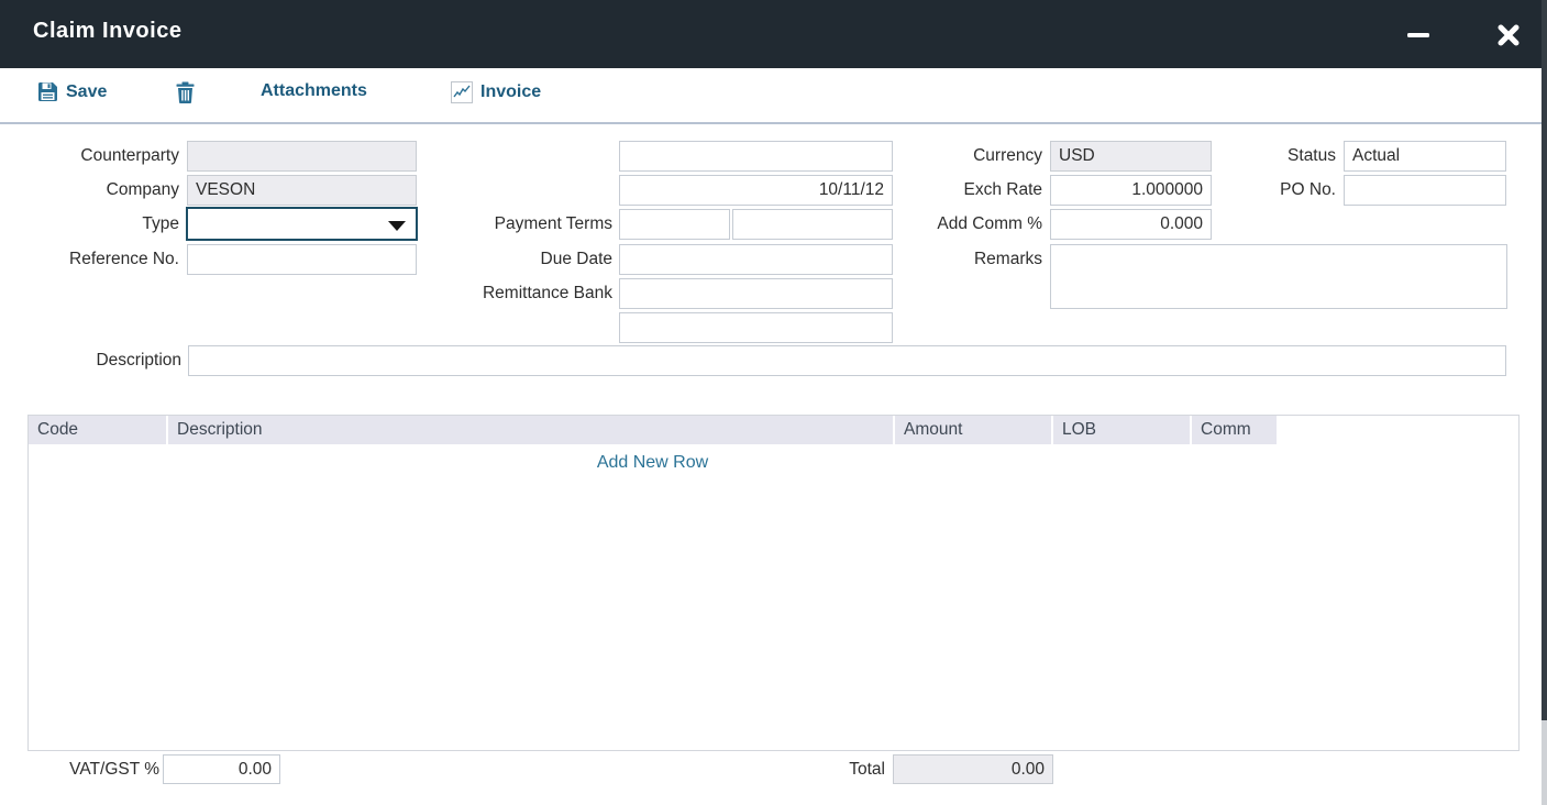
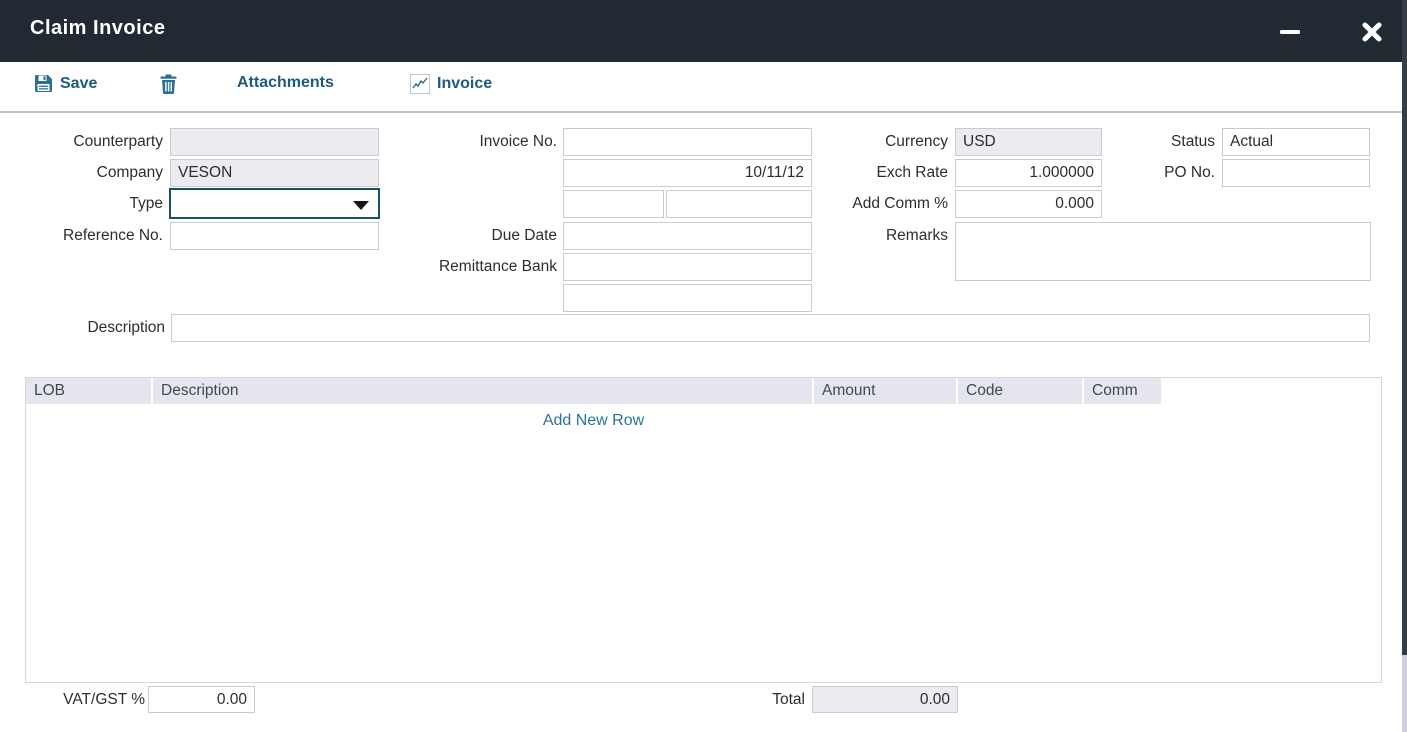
  Claim Invoice
  Save
  Attachments
  Invoice
  Counterparty
  Company
  VESON
  Type
  Reference No.
+ Invoice No.
  10/11/12
- Payment Terms
  Due Date
  Remittance Bank
  Currency
  USD
  Exch Rate
  1.000000
  Add Comm %
  0.000
  Remarks
  Status
  Actual
  PO No.
  Description
- Code
+ LOB
  Description
  Amount
- LOB
+ Code
  Comm
  Add New Row
  VAT/GST %
  0.00
  Total
  0.00
